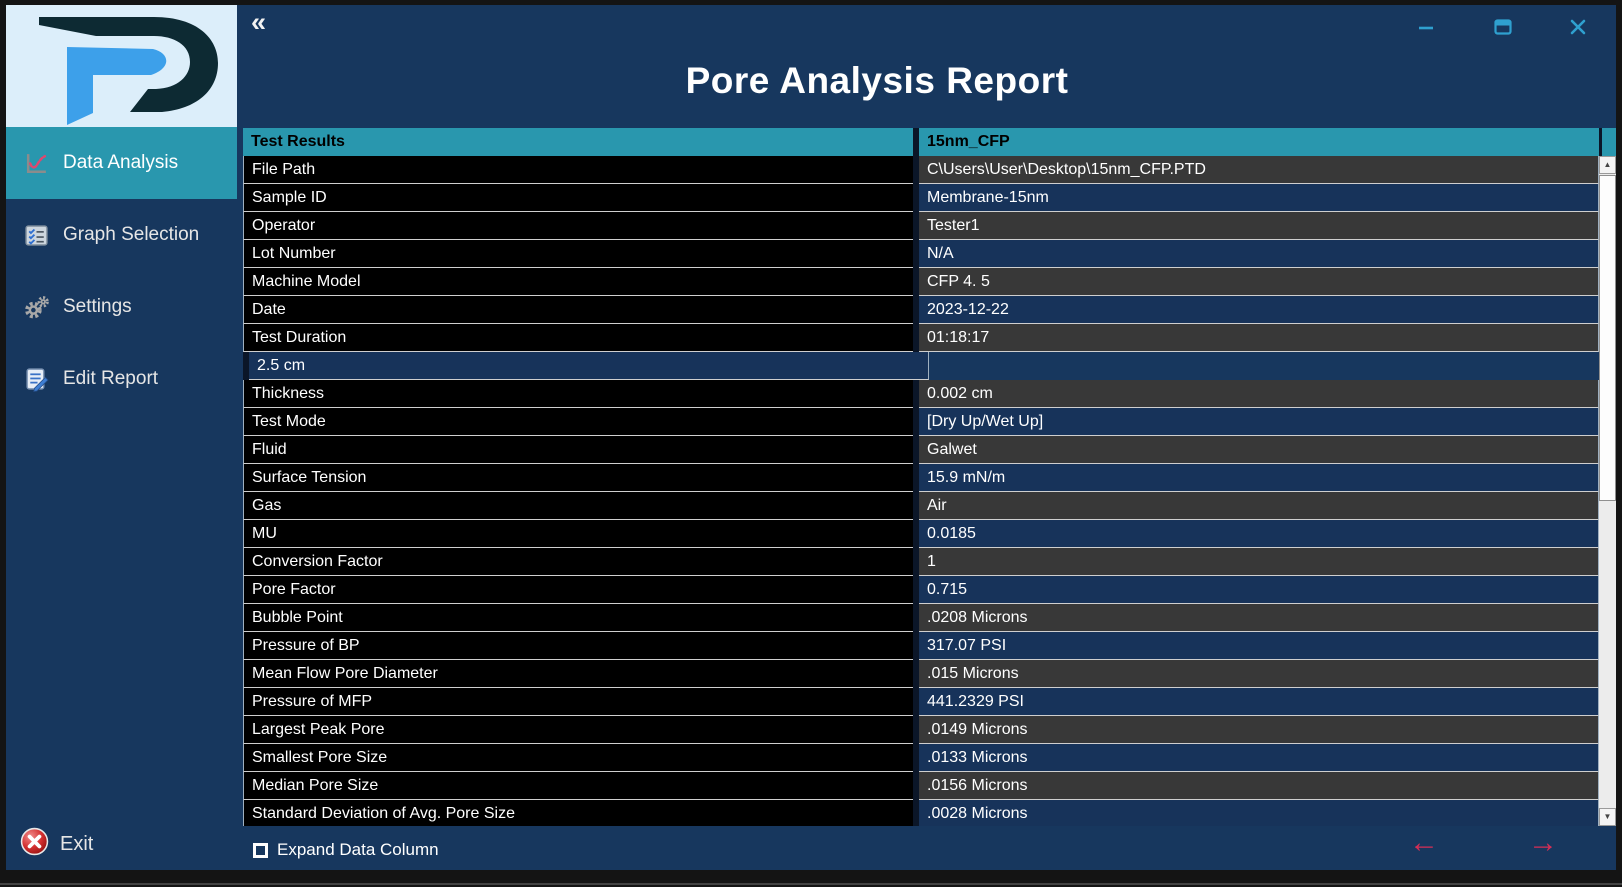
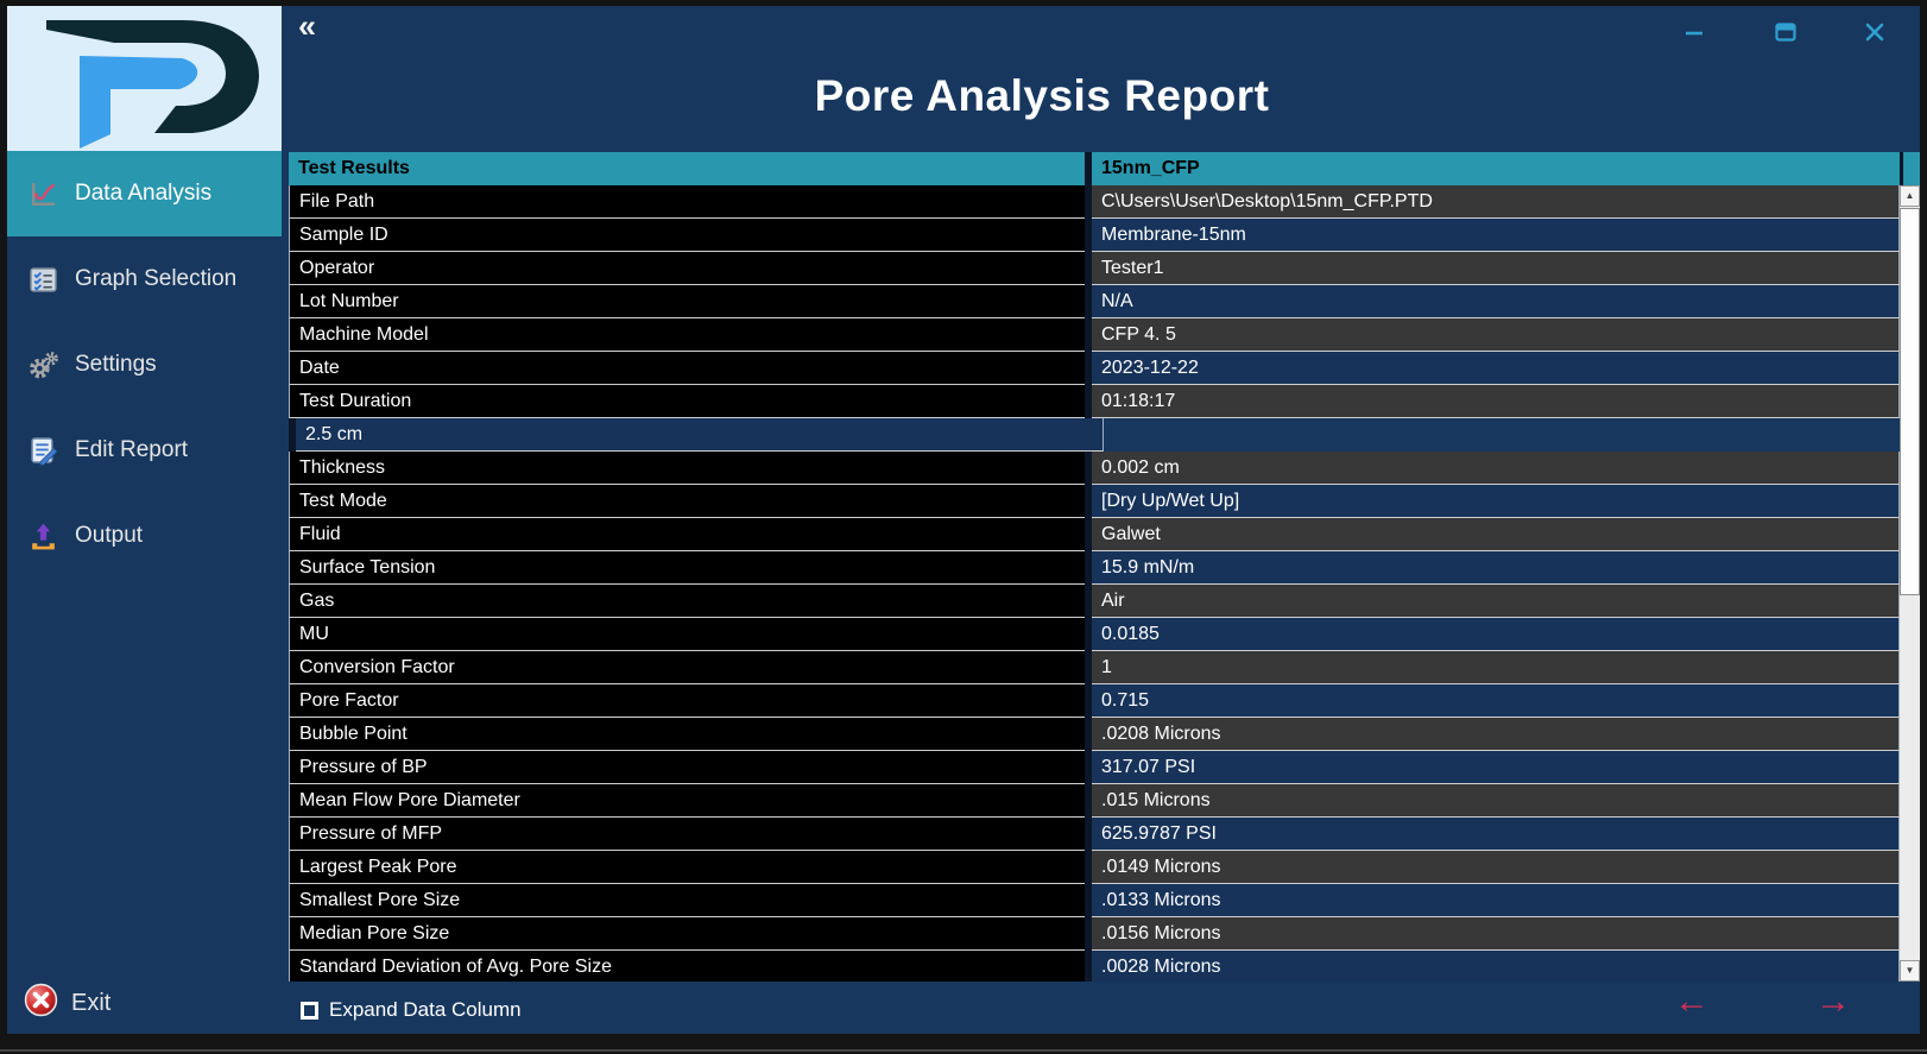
  Data Analysis
  Graph Selection
  Settings
  Edit Report
+ Output
  Exit
  «
  Pore Analysis Report
  Test Results
  15nm_CFP
  File Path
  C\Users\User\Desktop\15nm_CFP.PTD
  Sample ID
  Membrane-15nm
  Operator
  Tester1
  Lot Number
  N/A
  Machine Model
  CFP 4. 5
  Date
  2023-12-22
  Test Duration
  01:18:17
  2.5 cm
  Thickness
  0.002 cm
  Test Mode
  [Dry Up/Wet Up]
  Fluid
  Galwet
  Surface Tension
  15.9 mN/m
  Gas
  Air
  MU
  0.0185
  Conversion Factor
  1
  Pore Factor
  0.715
  Bubble Point
  .0208 Microns
  Pressure of BP
  317.07 PSI
  Mean Flow Pore Diameter
  .015 Microns
  Pressure of MFP
- 441.2329 PSI
+ 625.9787 PSI
  Largest Peak Pore
  .0149 Microns
  Smallest Pore Size
  .0133 Microns
  Median Pore Size
  .0156 Microns
  Standard Deviation of Avg. Pore Size
  .0028 Microns
  ▲
  ▼
  Expand Data Column
  ←
  →
